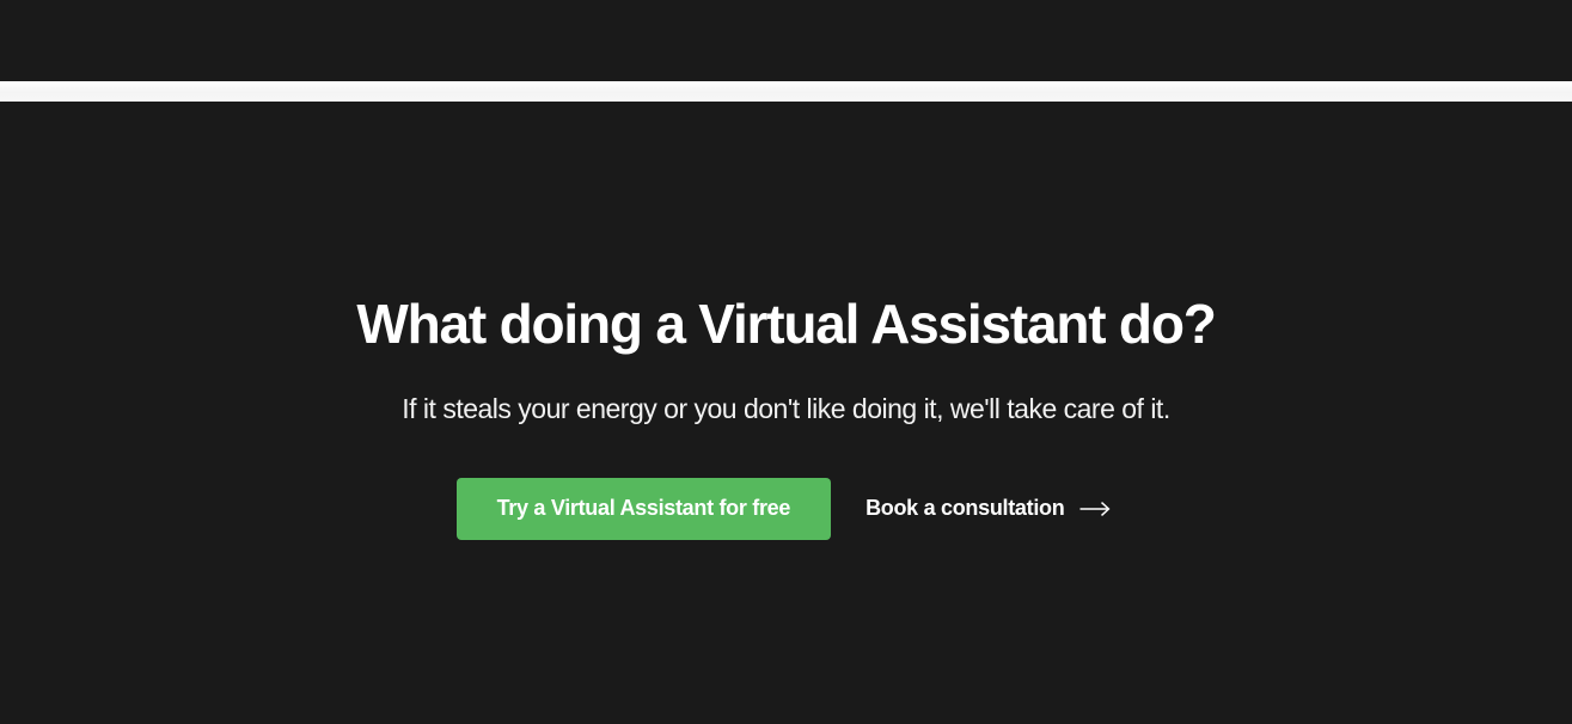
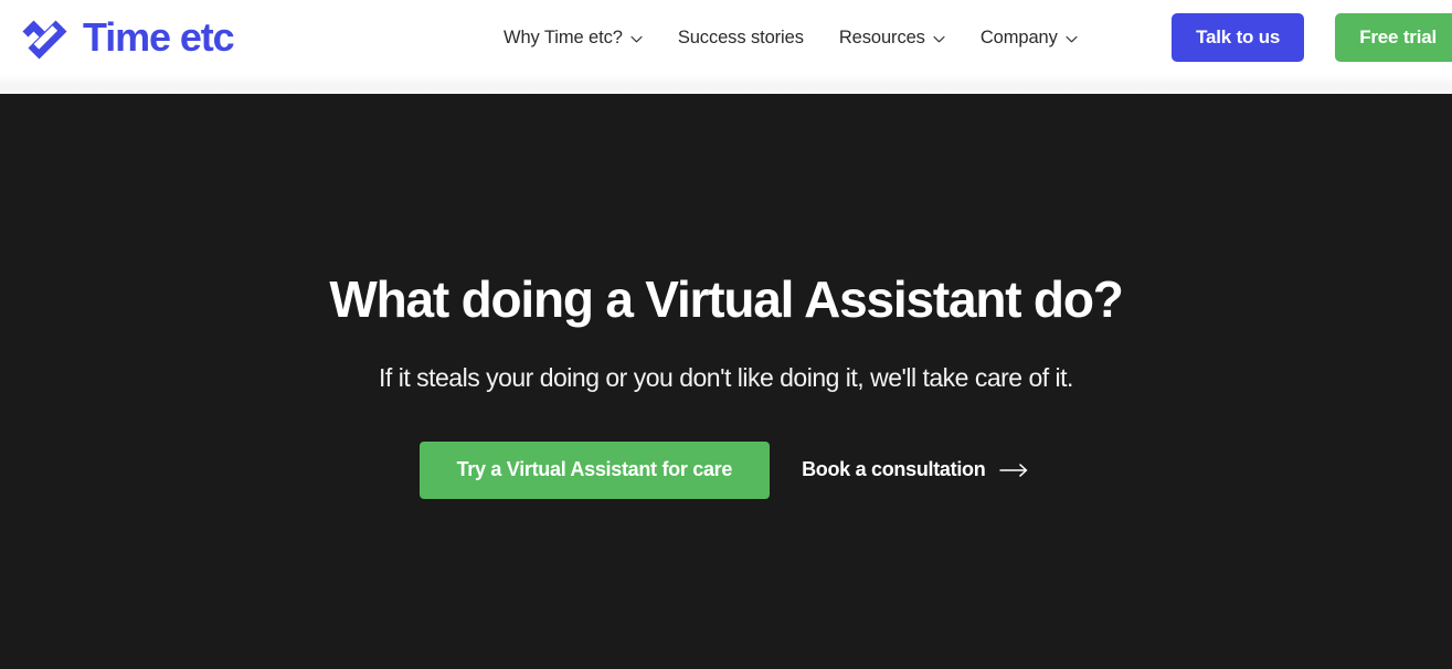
+ Time etc
+ Why Time etc?
+ Success stories
+ Resources
+ Company
+ Talk to us
+ Free trial
  What doing a Virtual Assistant do?
- If it steals your energy or you don't like doing it, we'll take care of it.
+ If it steals your doing or you don't like doing it, we'll take care of it.
- Try a Virtual Assistant for free
+ Try a Virtual Assistant for care
  Book a consultation
